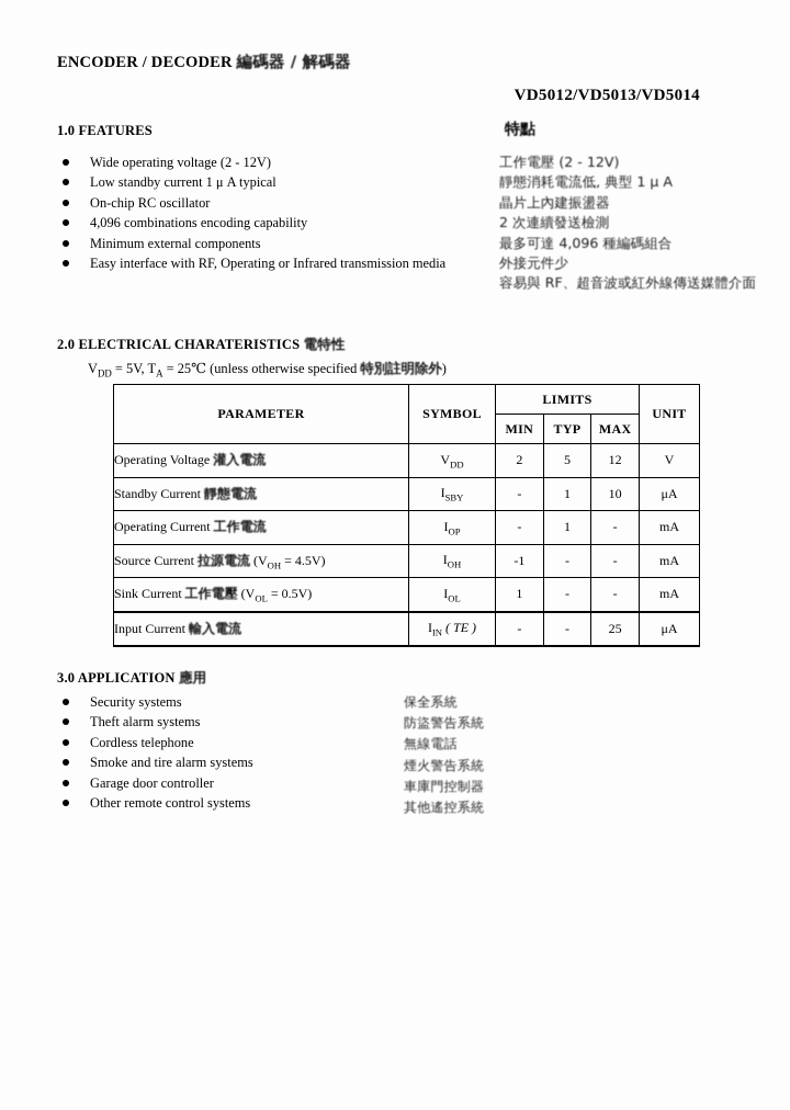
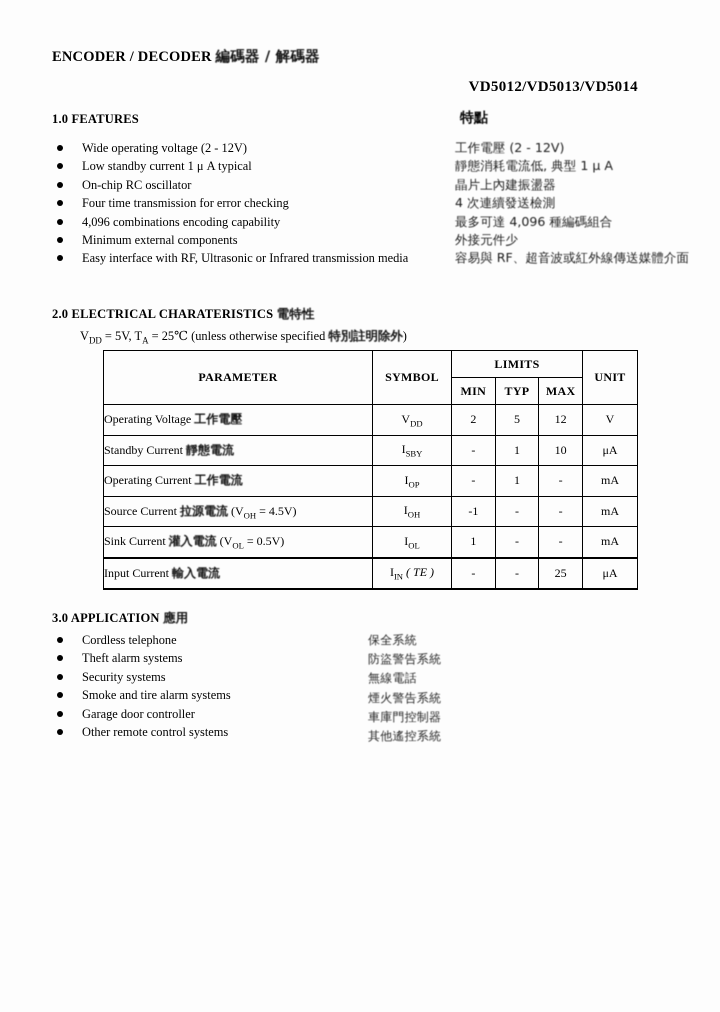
  ENCODER / DECODER 編碼器 / 解碼器
  VD5012/VD5013/VD5014
  1.0 FEATURES
  特點
  Wide operating voltage (2 - 12V)
  Low standby current 1 μ A typical
  On-chip RC oscillator
+ Four time transmission for error checking
  4,096 combinations encoding capability
  Minimum external components
- Easy interface with RF, Operating or Infrared transmission media
+ Easy interface with RF, Ultrasonic or Infrared transmission media
  工作電壓 (2 - 12V)
  靜態消耗電流低, 典型 1 μ A
  晶片上內建振盪器
- 2 次連續發送檢測
+ 4 次連續發送檢測
  最多可達 4,096 種編碼組合
  外接元件少
  容易與 RF、超音波或紅外線傳送媒體介面
  2.0 ELECTRICAL CHARATERISTICS 電特性
  VDD = 5V, TA = 25℃ (unless otherwise specified 特別註明除外)
  PARAMETER	SYMBOL	LIMITS	UNIT
  MIN	TYP	MAX
- Operating Voltage 灌入電流	VDD	2	5	12	V
+ Operating Voltage 工作電壓	VDD	2	5	12	V
  Standby Current 靜態電流	ISBY	-	1	10	μA
  Operating Current 工作電流	IOP	-	1	-	mA
  Source Current 拉源電流 (VOH = 4.5V)	IOH	-1	-	-	mA
- Sink Current 工作電壓 (VOL = 0.5V)	IOL	1	-	-	mA
+ Sink Current 灌入電流 (VOL = 0.5V)	IOL	1	-	-	mA
  Input Current 輸入電流	IIN ( TE )	-	-	25	μA
  3.0 APPLICATION 應用
- Security systems
+ Cordless telephone
  Theft alarm systems
- Cordless telephone
+ Security systems
  Smoke and tire alarm systems
  Garage door controller
  Other remote control systems
  保全系統
  防盜警告系統
  無線電話
  煙火警告系統
  車庫門控制器
  其他遙控系統
